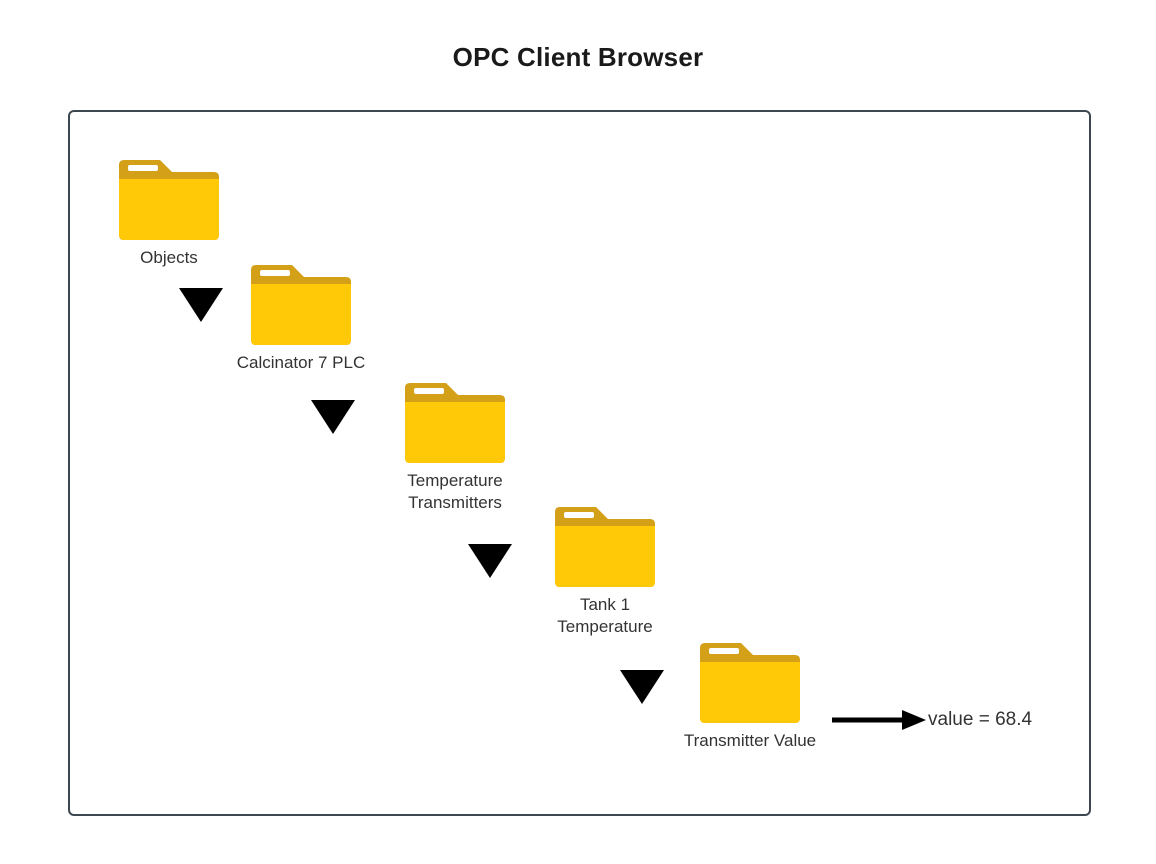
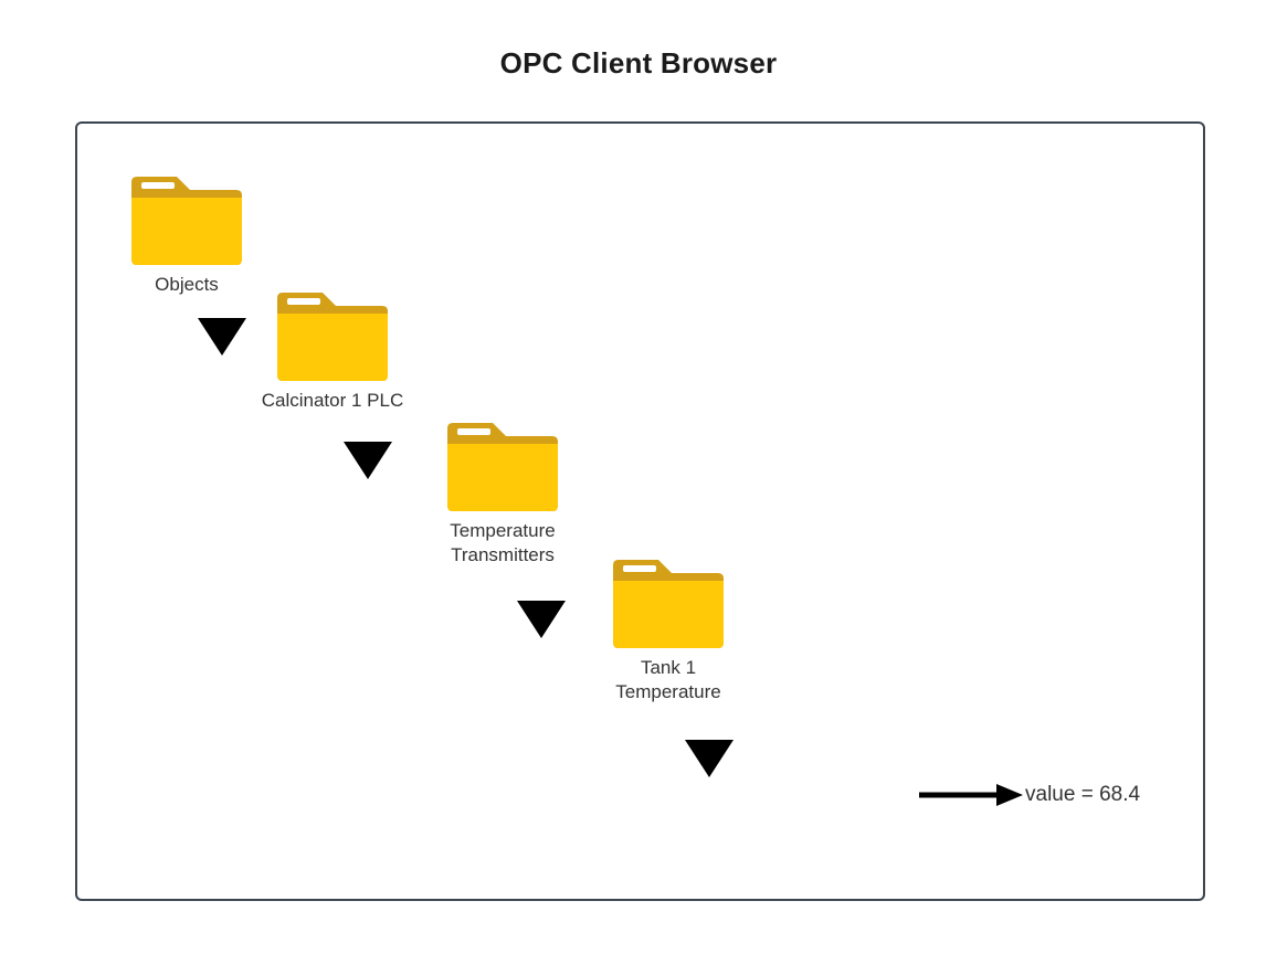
  OPC Client Browser
  Objects
- Calcinator 7 PLC
+ Calcinator 1 PLC
  Temperature
  Transmitters
  Tank 1
  Temperature
- Transmitter Value
  value = 68.4
